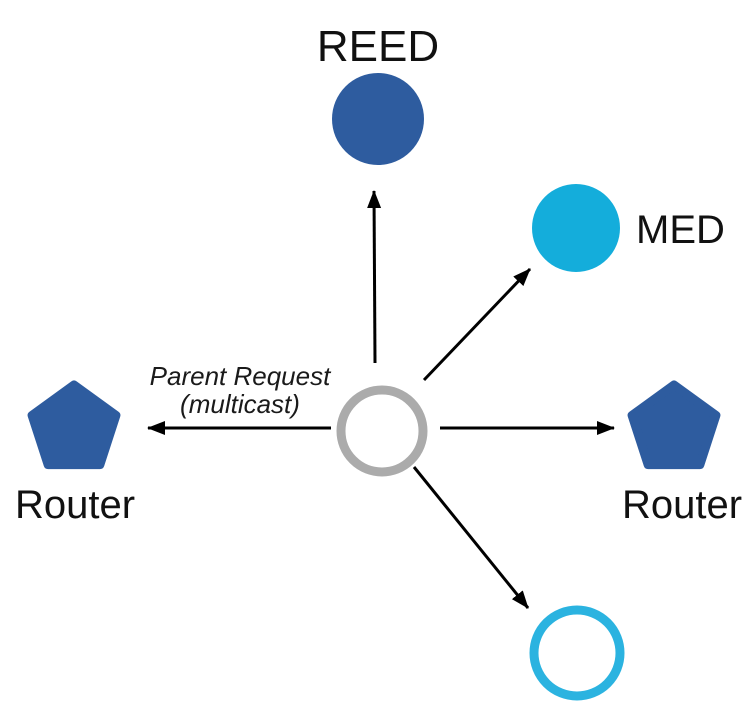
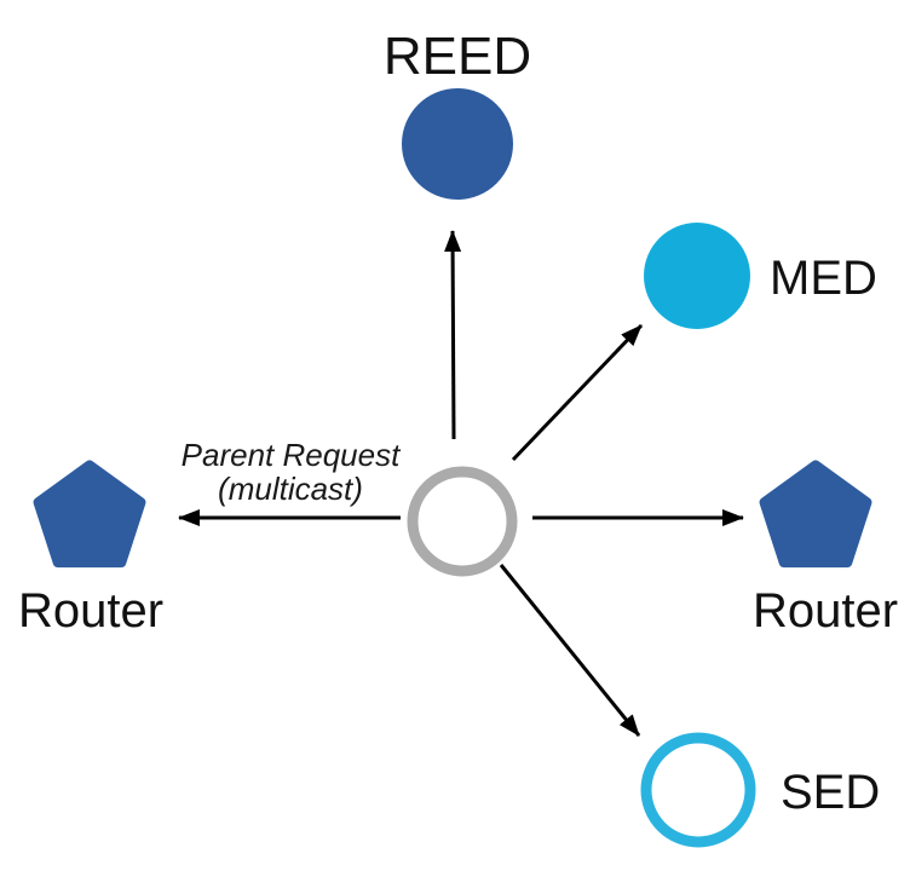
  REED
  MED
  Router
  Router
+ SED
  Parent Request
  (multicast)
